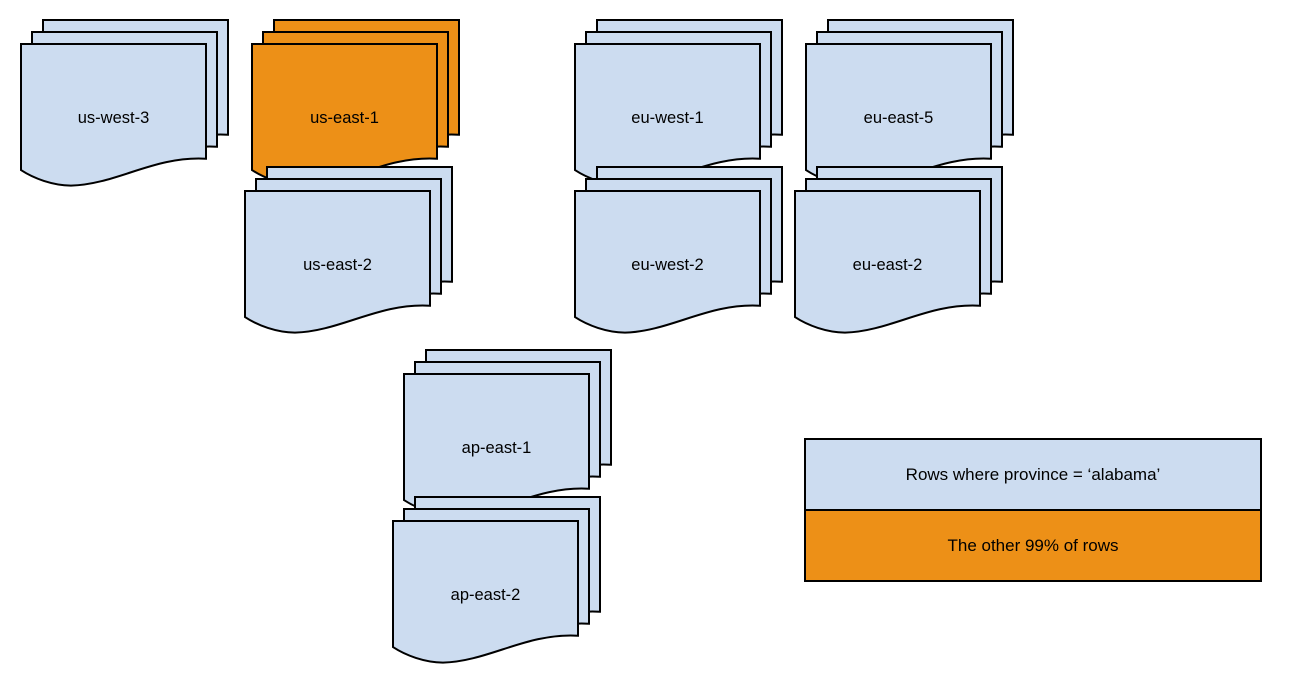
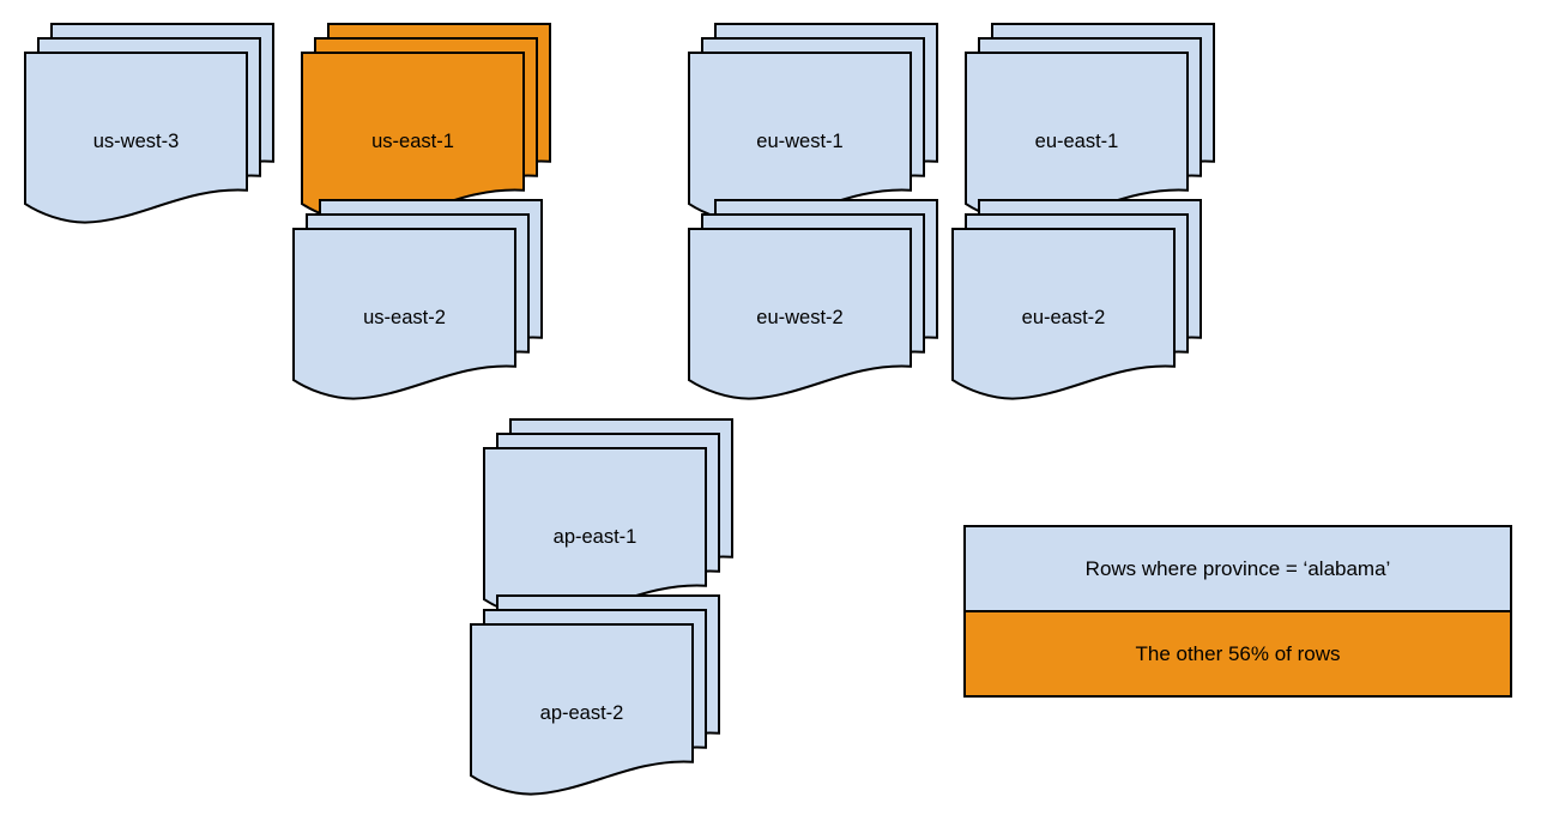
  us-west-3
  us-east-1
  eu-west-1
- eu-east-5
+ eu-east-1
  us-east-2
  eu-west-2
  eu-east-2
  ap-east-1
  ap-east-2
  Rows where province = ‘alabama’
- The other 99% of rows
+ The other 56% of rows
